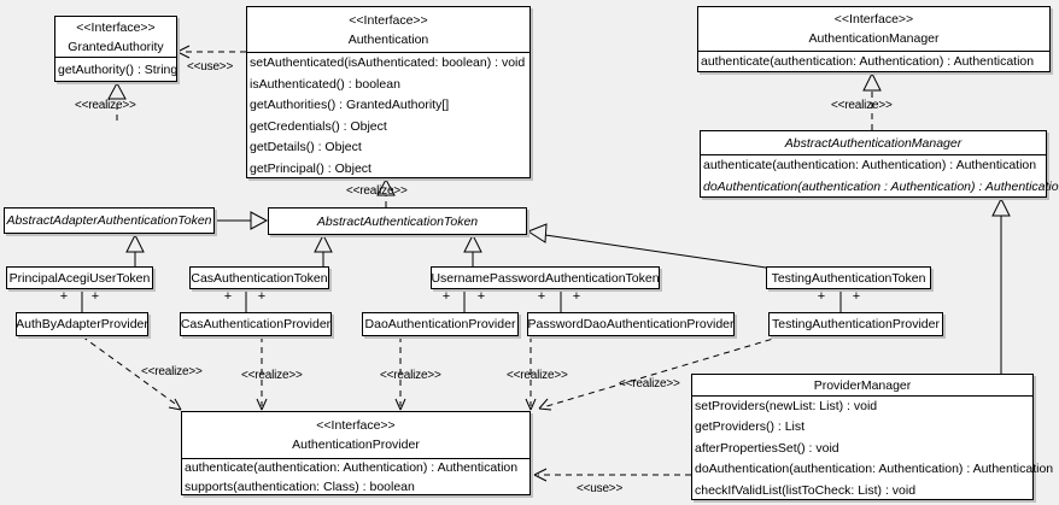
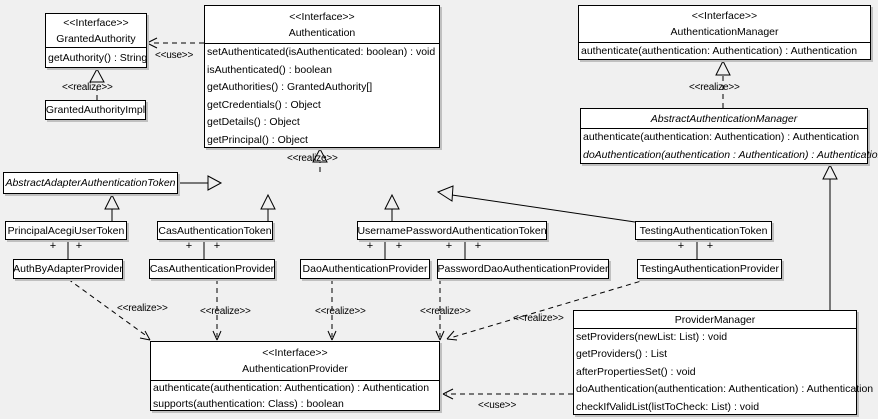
  <<Interface>>
  GrantedAuthority
  getAuthority() : String
+ GrantedAuthorityImpl
  <<Interface>>
  Authentication
  setAuthenticated(isAuthenticated: boolean) : void
  isAuthenticated() : boolean
  getAuthorities() : GrantedAuthority[]
  getCredentials() : Object
  getDetails() : Object
  getPrincipal() : Object
  <<Interface>>
  AuthenticationManager
  authenticate(authentication: Authentication) : Authentication
  AbstractAuthenticationManager
  authenticate(authentication: Authentication) : Authentication
  doAuthentication(authentication : Authentication) : Authenticatio
  AbstractAdapterAuthenticationToken
- AbstractAuthenticationToken
  PrincipalAcegiUserToken
  CasAuthenticationToken
  UsernamePasswordAuthenticationToken
  TestingAuthenticationToken
  AuthByAdapterProvider
  CasAuthenticationProvider
  DaoAuthenticationProvider
  PasswordDaoAuthenticationProvider
  TestingAuthenticationProvider
  <<Interface>>
  AuthenticationProvider
  authenticate(authentication: Authentication) : Authentication
  supports(authentication: Class) : boolean
  ProviderManager
  setProviders(newList: List) : void
  getProviders() : List
  afterPropertiesSet() : void
  doAuthentication(authentication: Authentication) : Authentication
  checkIfValidList(listToCheck: List) : void
  <<use>>
  <<realize>>
  <<realize>>
  <<realize>>
  <<realize>>
  <<realize>>
  <<realize>>
  <<realize>>
  <<realize>>
  <<use>>
  +
  +
  +
  +
  +
  +
  +
  +
  +
  +
